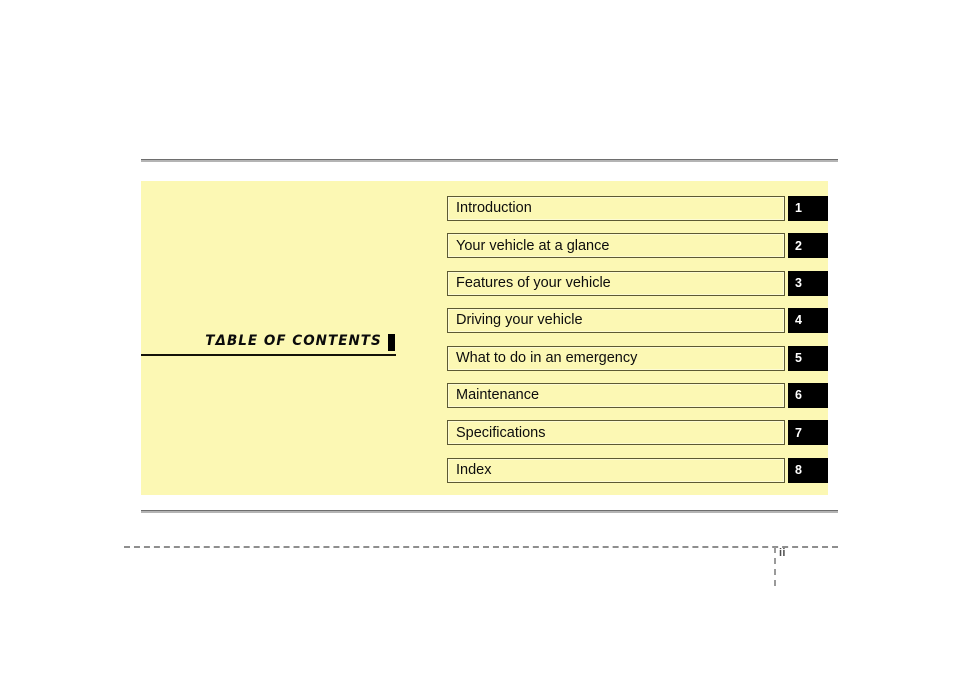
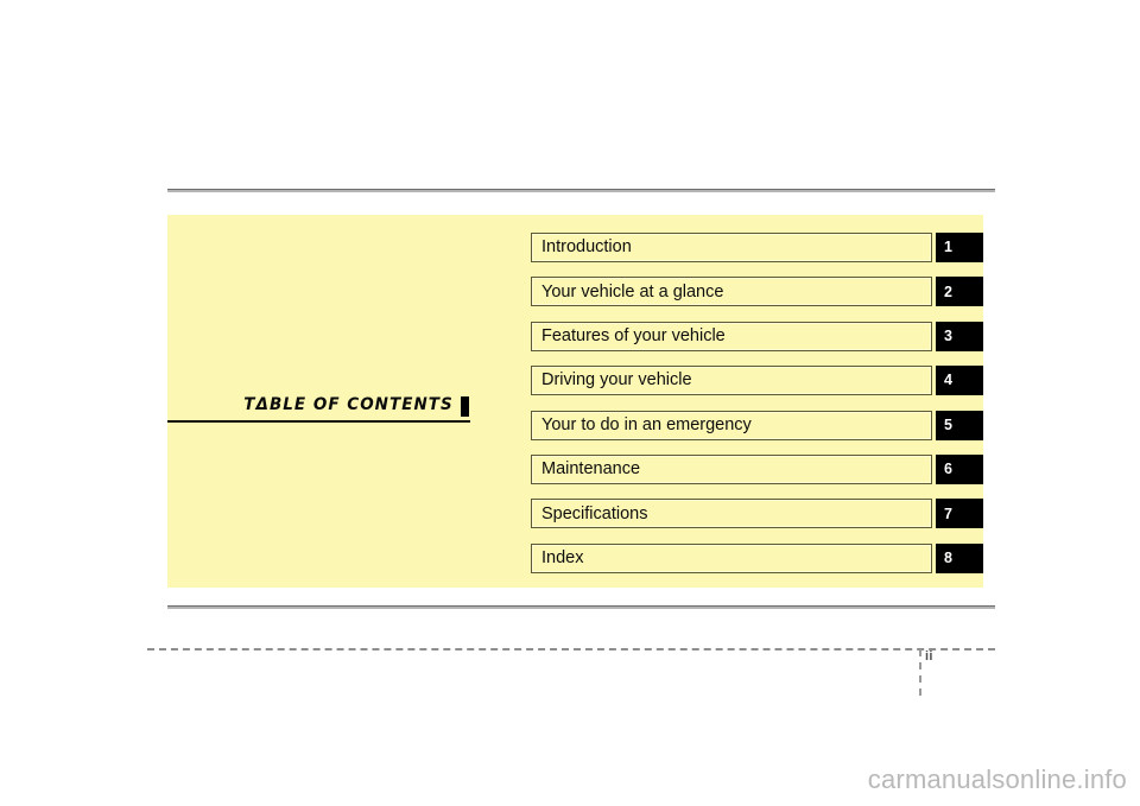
  TΔBLE OF CONTENTS
  Introduction
  1
  Your vehicle at a glance
  2
  Features of your vehicle
  3
  Driving your vehicle
  4
- What to do in an emergency
+ Your to do in an emergency
  5
  Maintenance
  6
  Specifications
  7
  Index
  8
  ii
+ carmanualsonline.info
